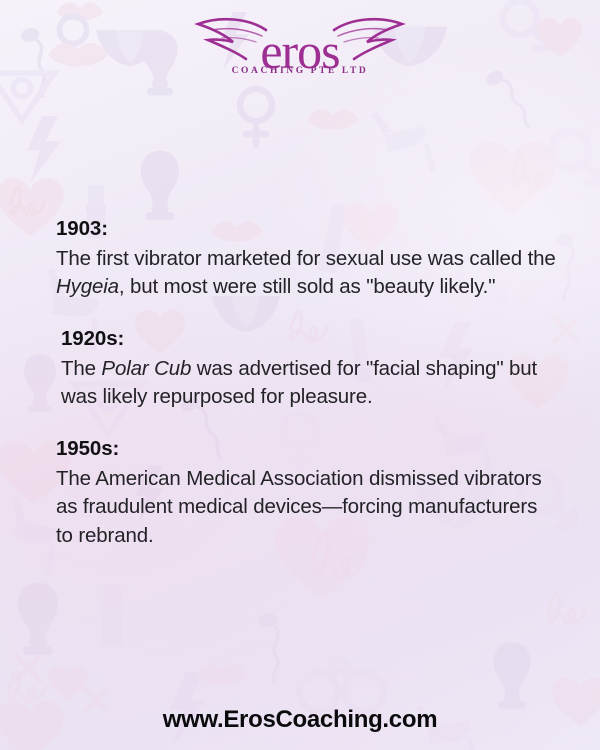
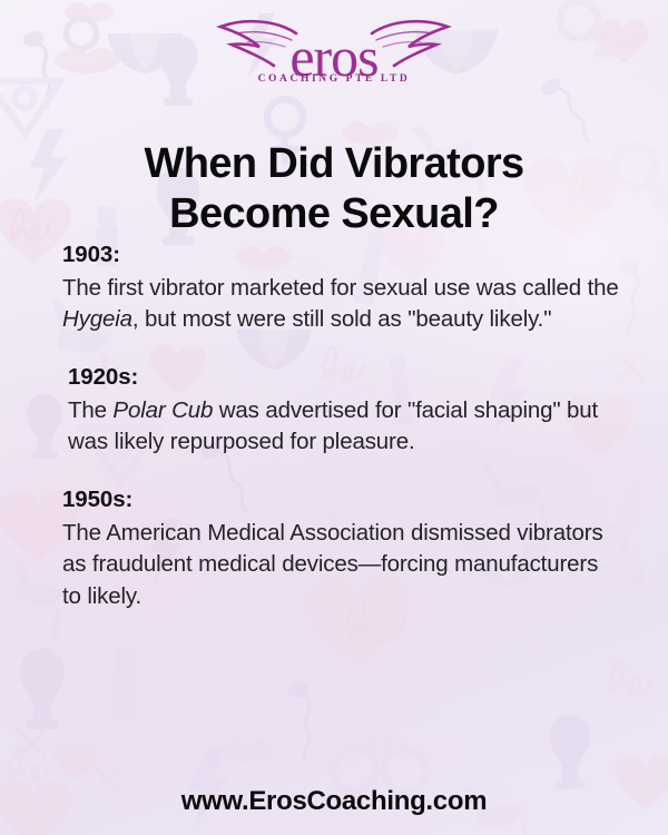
  eros
  COACHING PTE LTD
+ When Did Vibrators
+ Become Sexual?
  1903:
  The first vibrator marketed for sexual use was called the Hygeia, but most were still sold as "beauty likely."
  1920s:
  The Polar Cub was advertised for "facial shaping" but was likely repurposed for pleasure.
  1950s:
- The American Medical Association dismissed vibrators as fraudulent medical devices—forcing manufacturers to rebrand.
+ The American Medical Association dismissed vibrators as fraudulent medical devices—forcing manufacturers to likely.
  www.ErosCoaching.com
